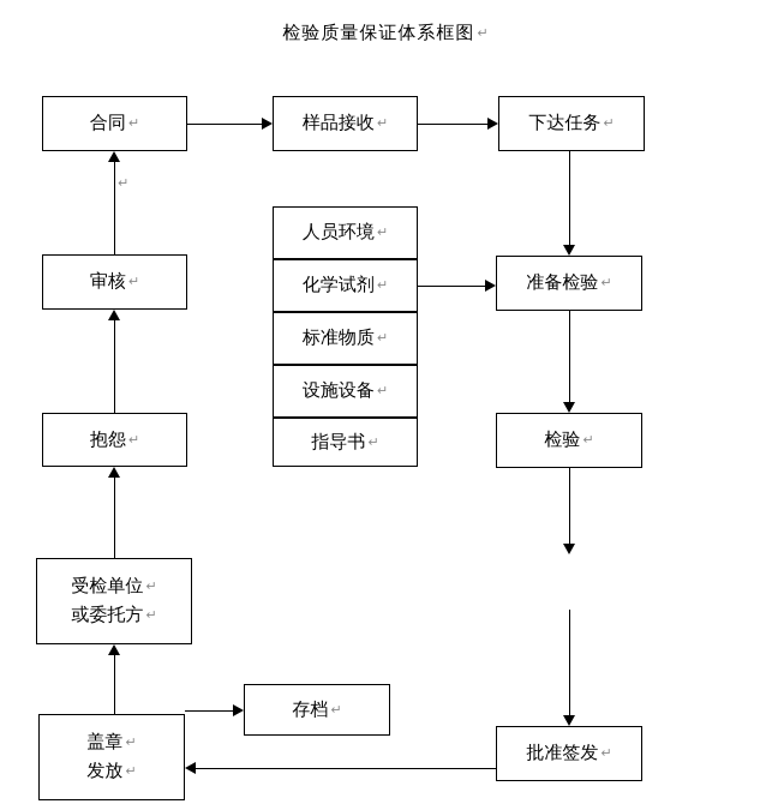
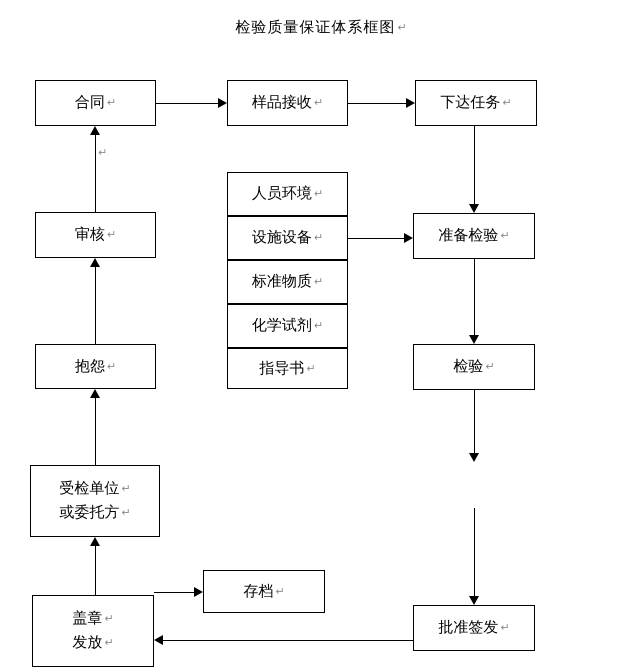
  检验质量保证体系框图 ↵
  合同 ↵
  样品接收 ↵
  下达任务 ↵
  ↵
  审核 ↵
  抱怨 ↵
  受检单位 ↵
  或委托方 ↵
  盖章 ↵
  发放 ↵
  人员环境 ↵
- 化学试剂 ↵
+ 设施设备 ↵
  标准物质 ↵
- 设施设备 ↵
+ 化学试剂 ↵
  指导书 ↵
  准备检验 ↵
  检验 ↵
  批准签发 ↵
  存档 ↵
